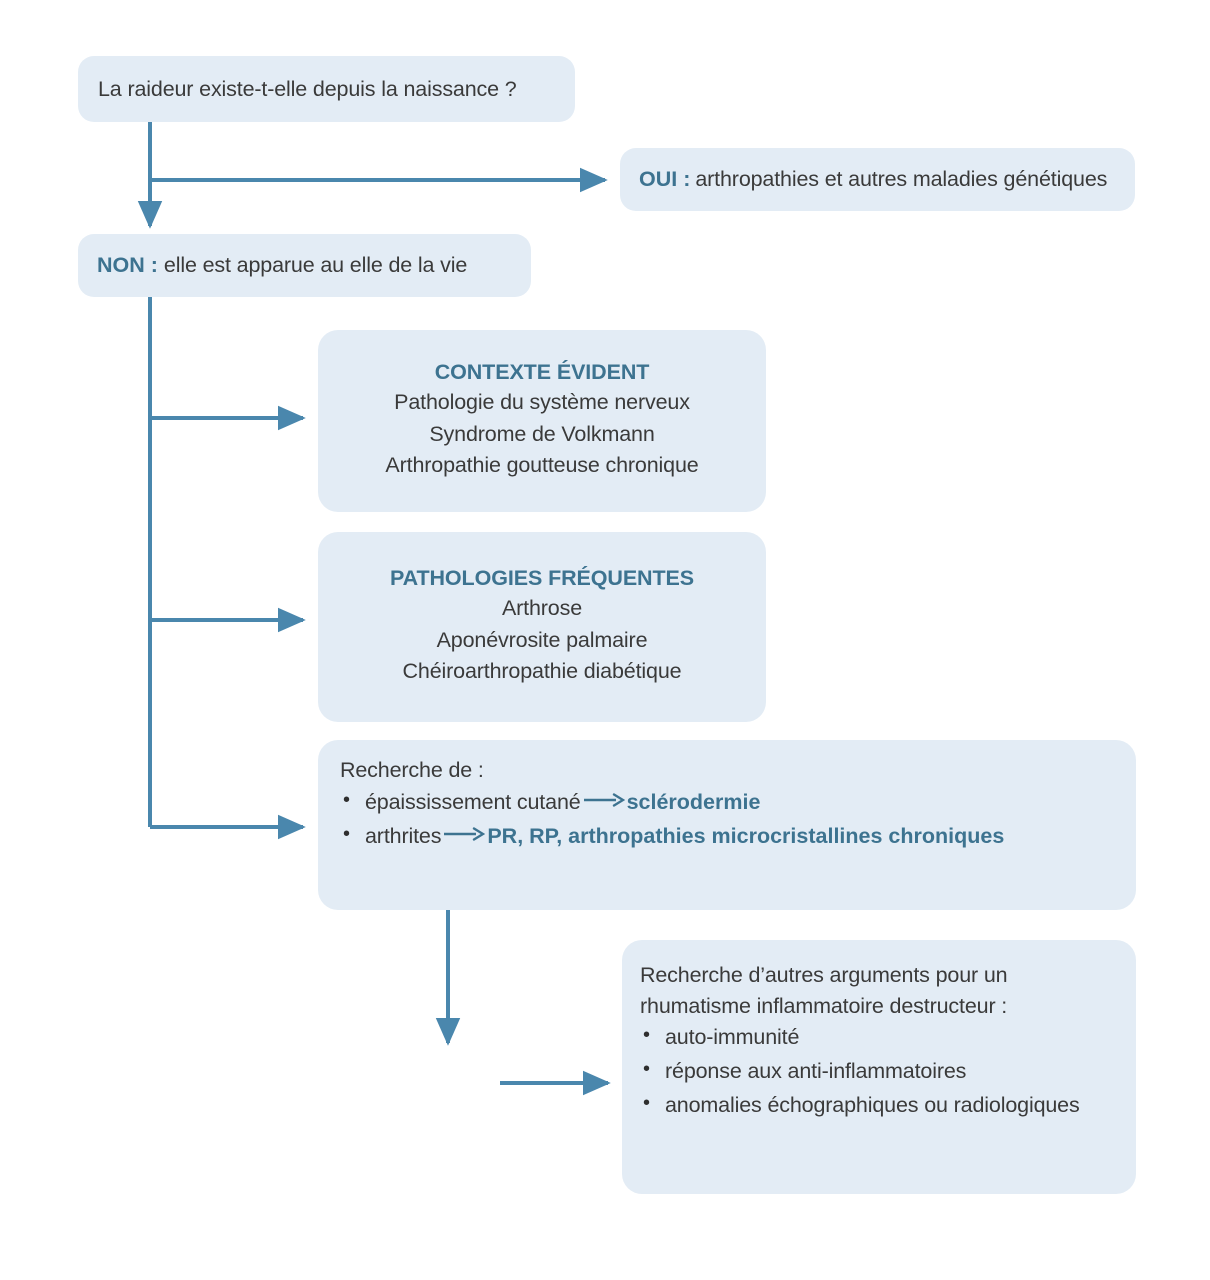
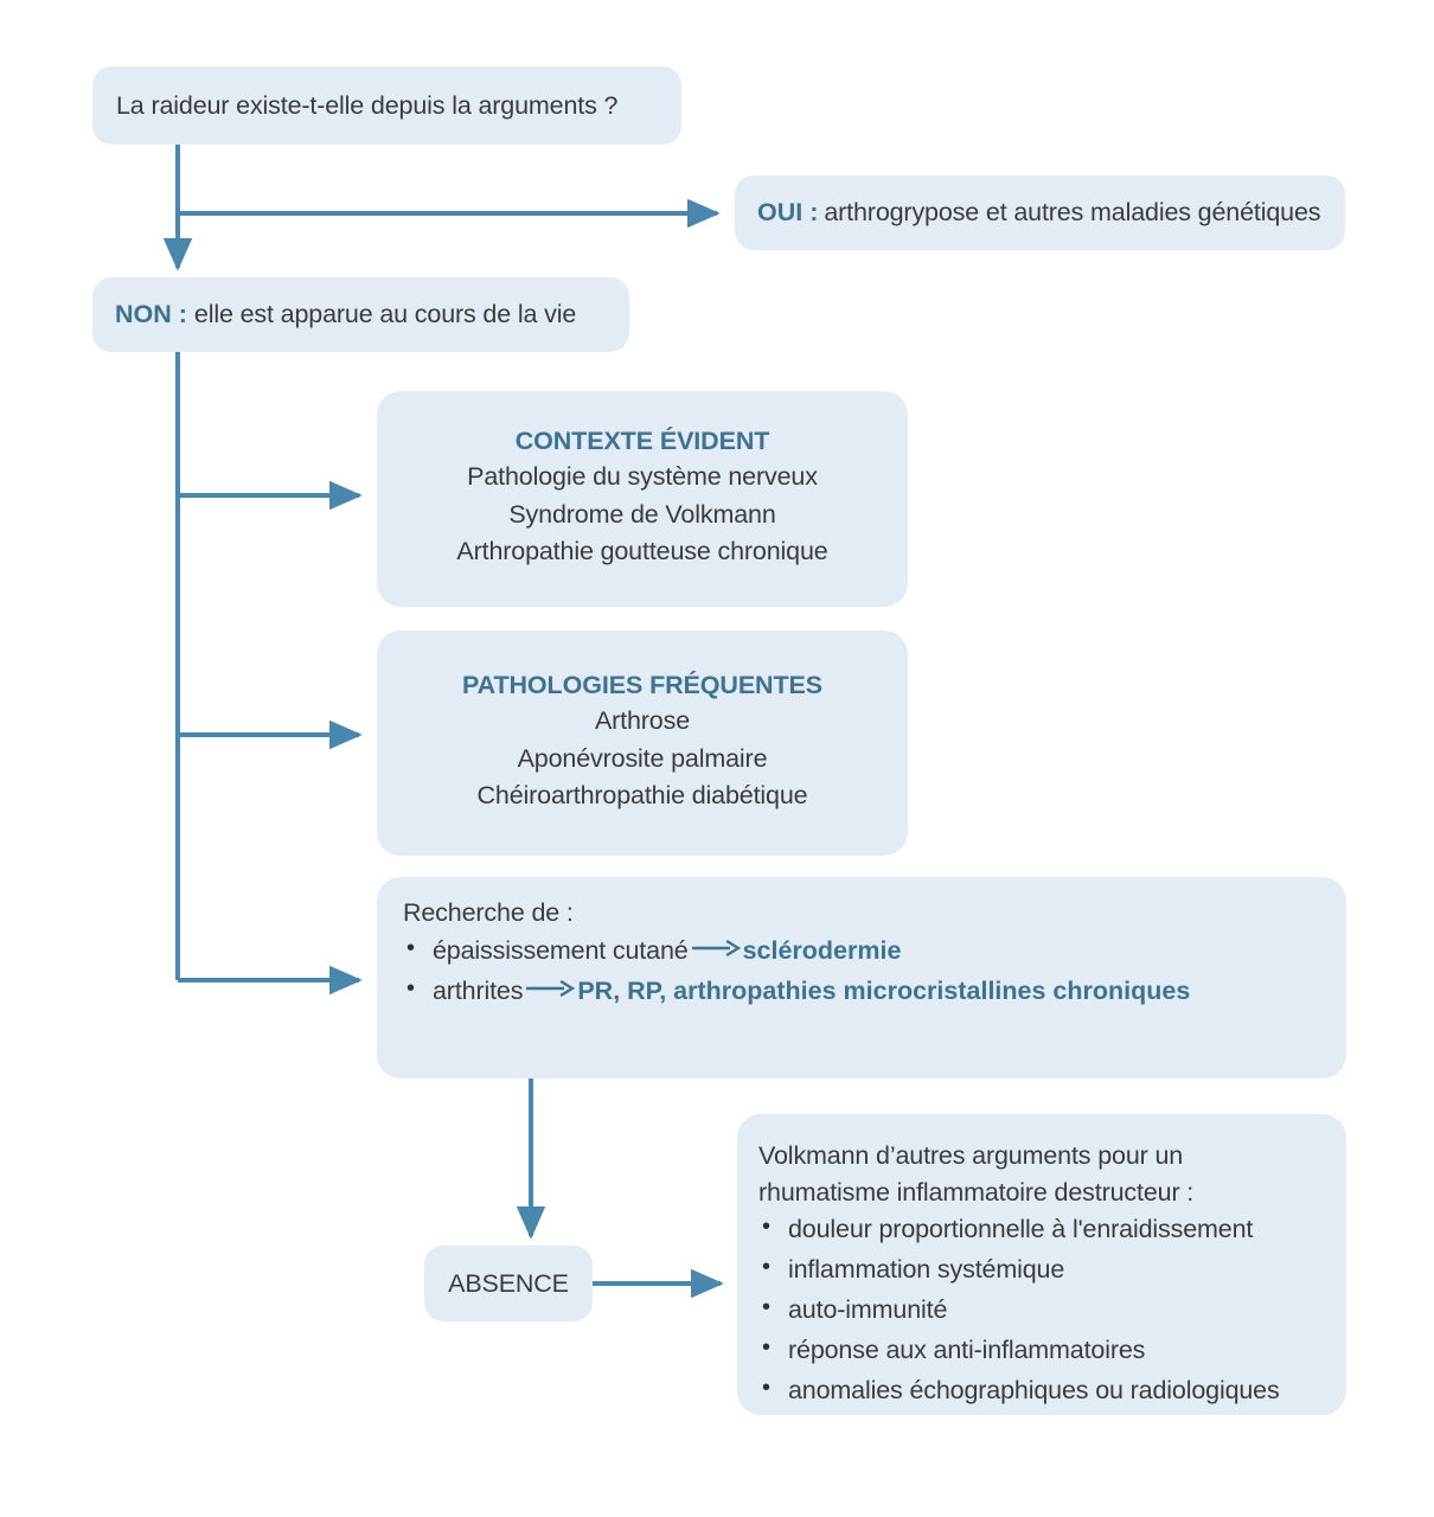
- La raideur existe-t-elle depuis la naissance ?
+ La raideur existe-t-elle depuis la arguments ?
- OUI : arthropathies et autres maladies génétiques
+ OUI : arthrogrypose et autres maladies génétiques
- NON : elle est apparue au elle de la vie
+ NON : elle est apparue au cours de la vie
  CONTEXTE ÉVIDENT
  Pathologie du système nerveux
  Syndrome de Volkmann
  Arthropathie goutteuse chronique
  PATHOLOGIES FRÉQUENTES
  Arthrose
  Aponévrosite palmaire
  Chéiroarthropathie diabétique
  Recherche de :
  épaississement cutané sclérodermie
  arthrites PR, RP, arthropathies microcristallines chroniques
+ ABSENCE
- Recherche d’autres arguments pour un
+ Volkmann d’autres arguments pour un
  rhumatisme inflammatoire destructeur :
+ douleur proportionnelle à l'enraidissement
+ inflammation systémique
  auto-immunité
  réponse aux anti-inflammatoires
  anomalies échographiques ou radiologiques
